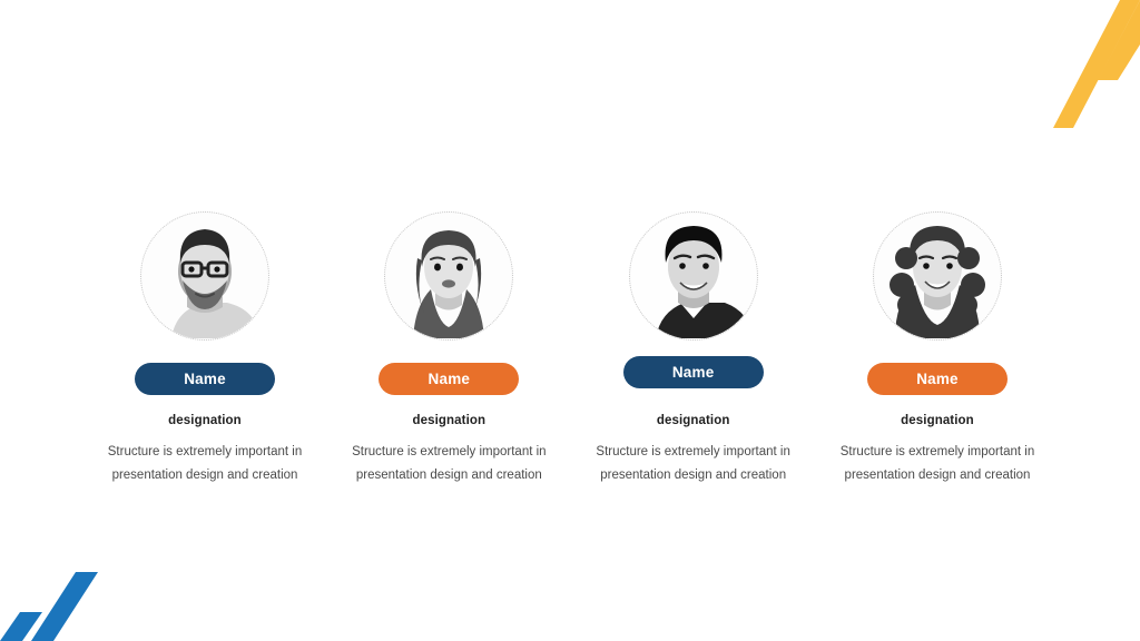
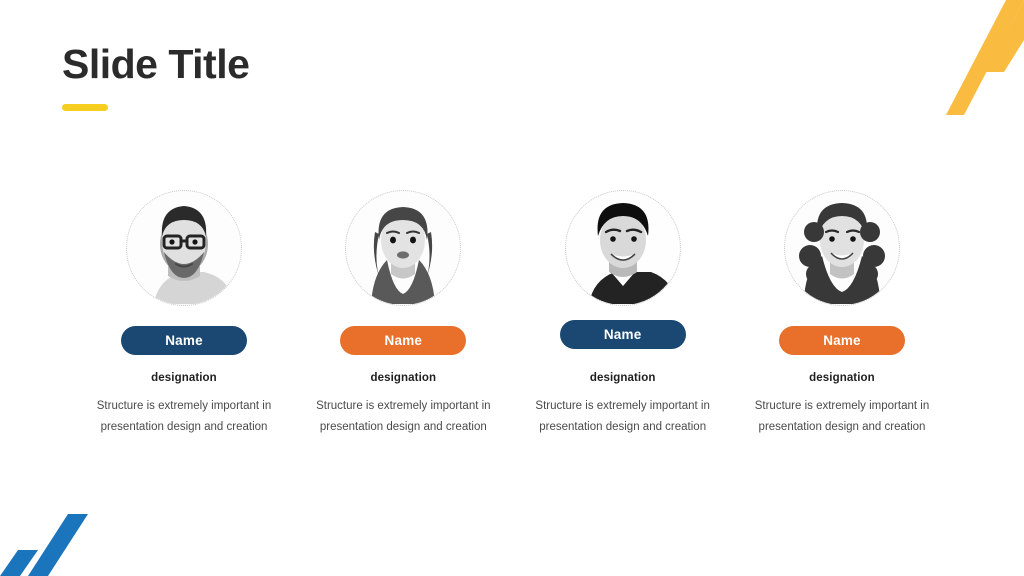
+ Slide Title
  Name
  designation
  Structure is extremely important in presentation design and creation
  Name
  designation
  Structure is extremely important in presentation design and creation
  Name
  designation
  Structure is extremely important in presentation design and creation
  Name
  designation
  Structure is extremely important in presentation design and creation
